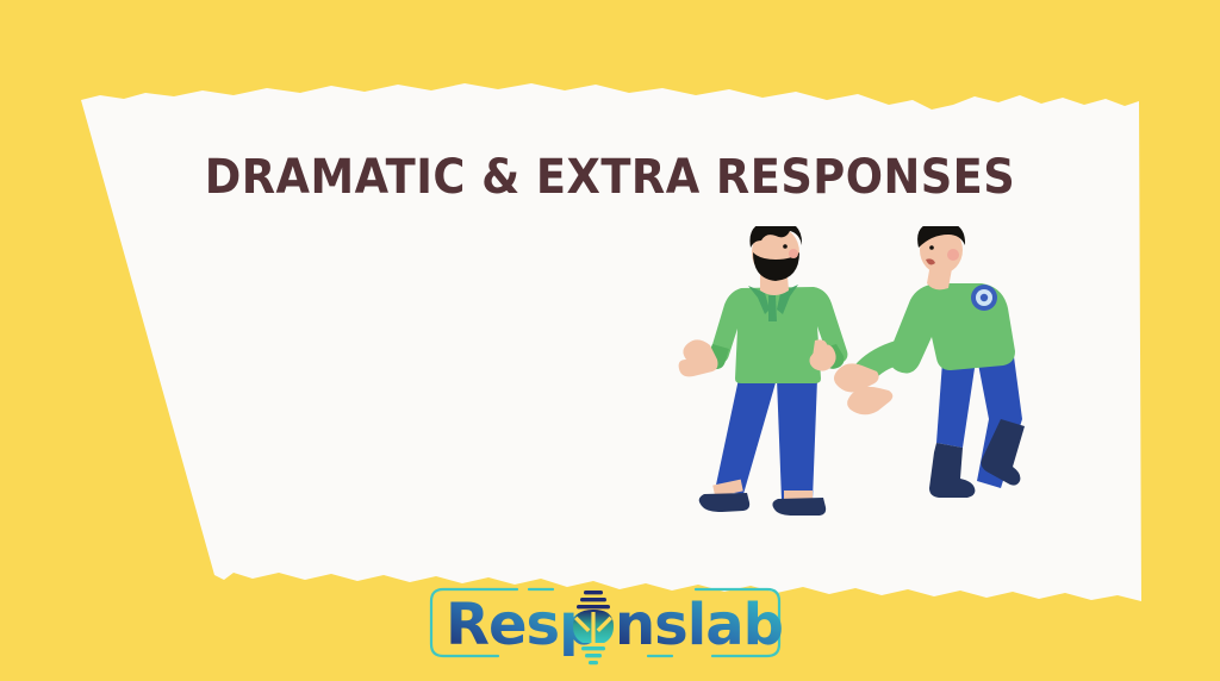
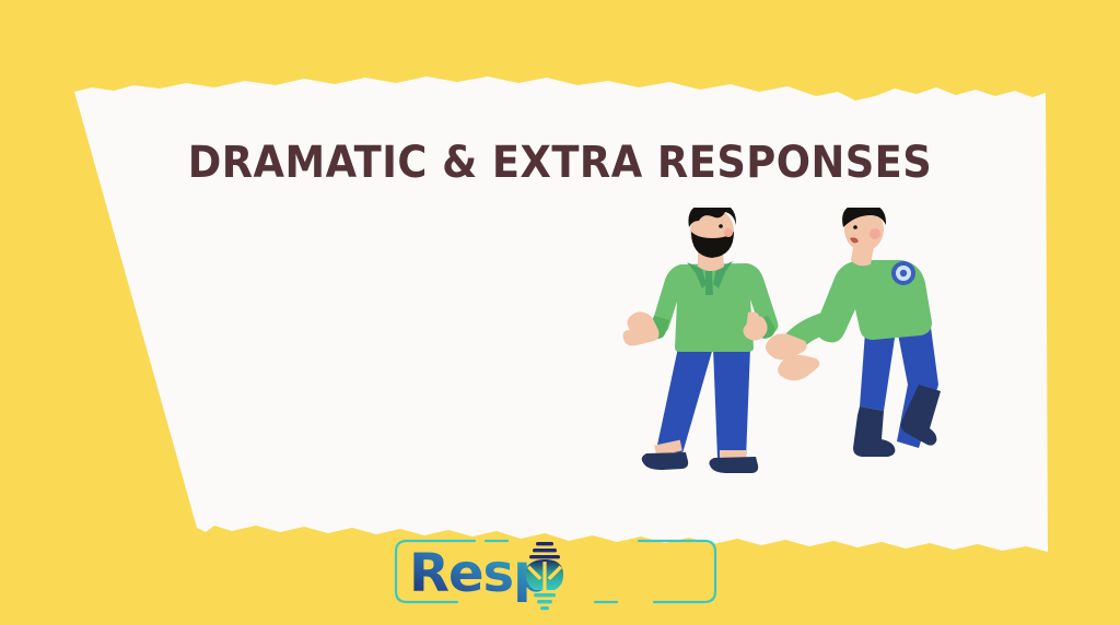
  DRAMATIC & EXTRA RESPONSES
  Res
- nslab
